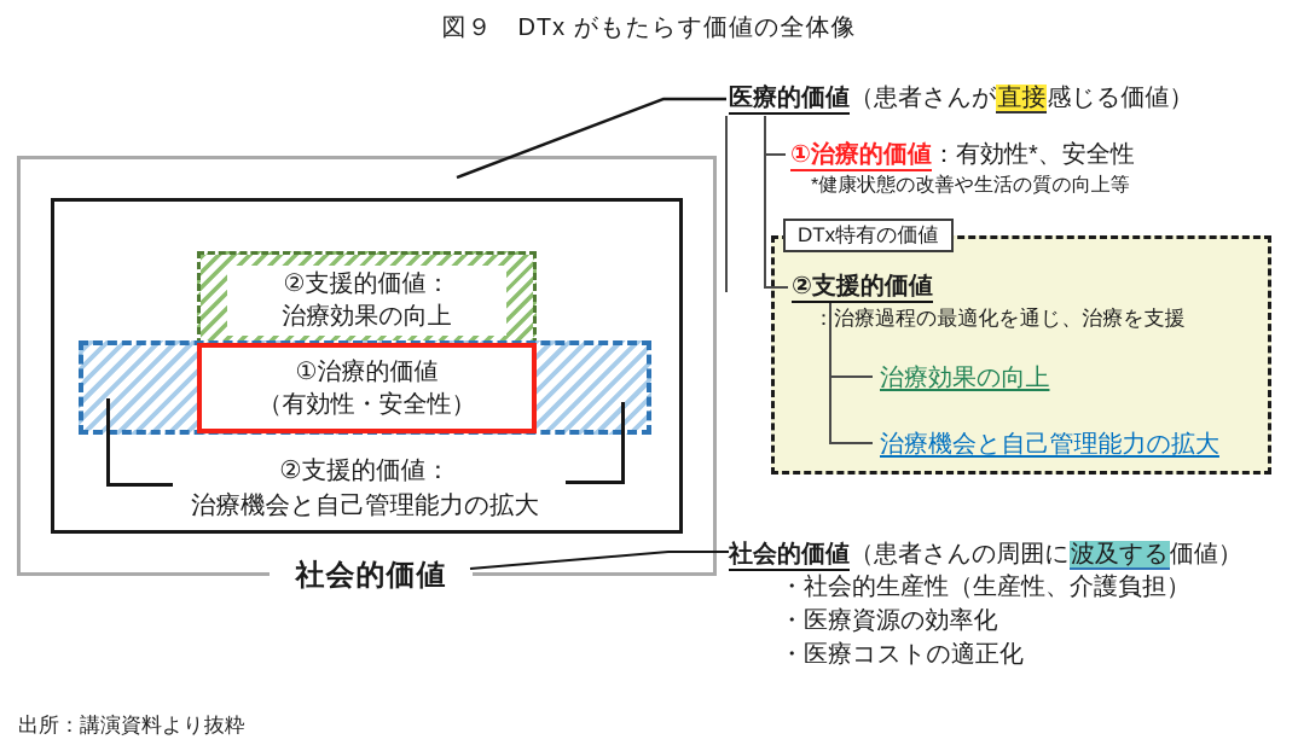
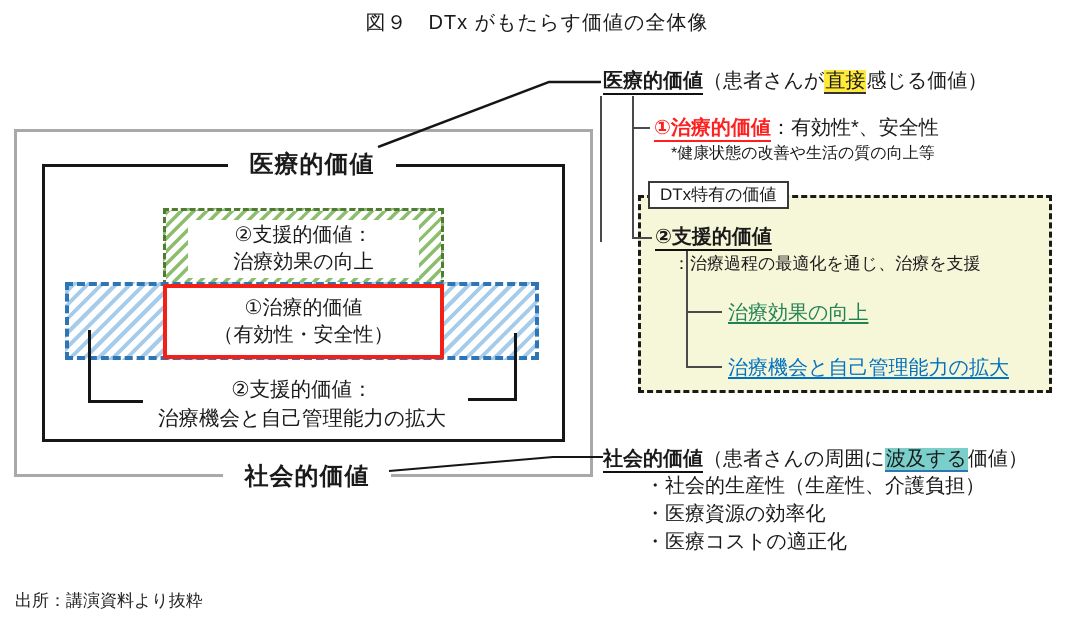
  図９ DTx がもたらす価値の全体像
+ 医療的価値
  社会的価値
  ②支援的価値：
  治療効果の向上
  ①治療的価値
  （有効性・安全性）
  ②支援的価値：
  治療機会と自己管理能力の拡大
  医療的価値（患者さんが直接感じる価値）
  ①治療的価値：有効性*、安全性
  *健康状態の改善や生活の質の向上等
  DTx特有の価値
  ②支援的価値
  ：治療過程の最適化を通じ、治療を支援
  治療効果の向上
  治療機会と自己管理能力の拡大
  社会的価値（患者さんの周囲に波及する価値）
  ・社会的生産性（生産性、介護負担）
  ・医療資源の効率化
  ・医療コストの適正化
  出所：講演資料より抜粋
